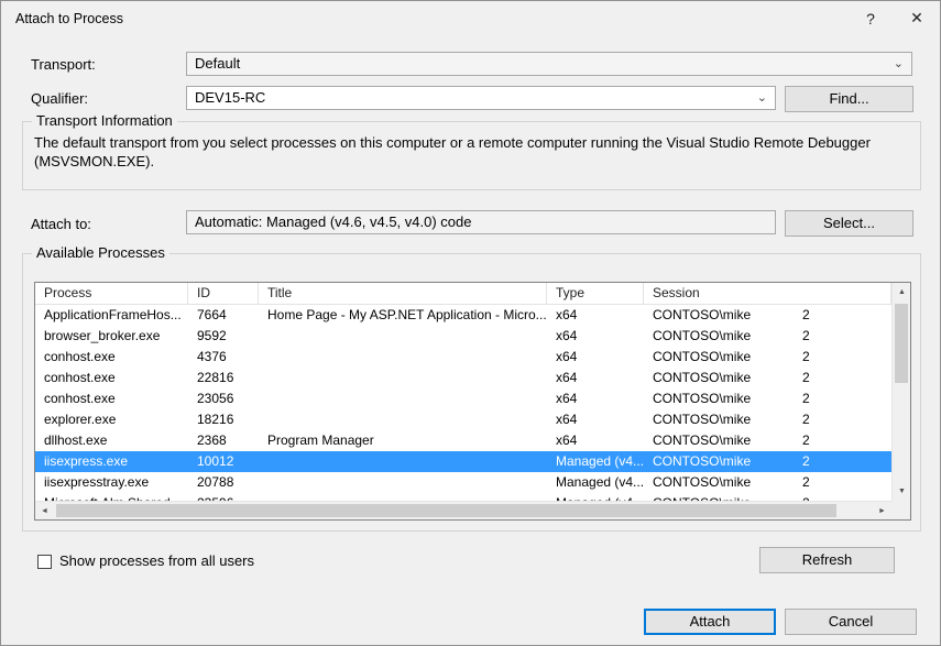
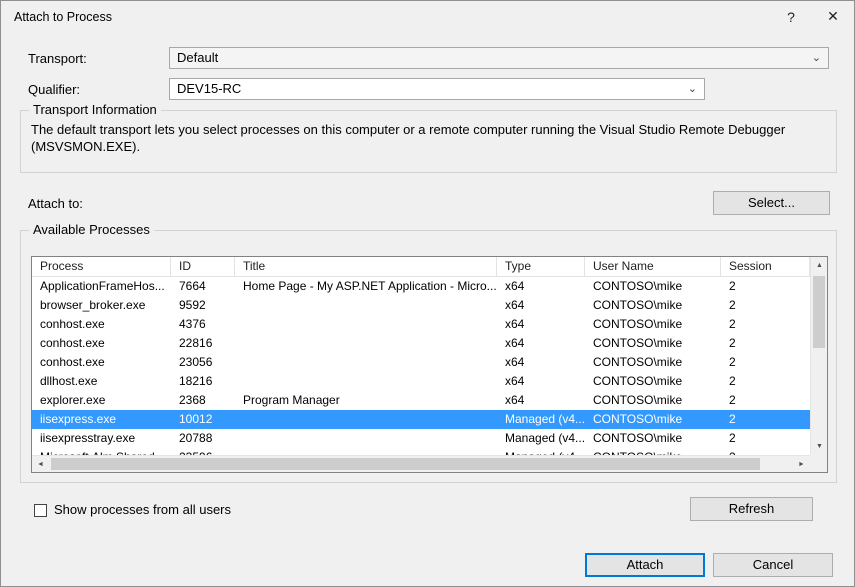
  Attach to Process
  ?
  ✕
  Transport:
  Default
  ⌄
  Qualifier:
  DEV15-RC
  ⌄
- Find...
  Transport Information
- The default transport from you select processes on this computer or a remote computer running the Visual Studio Remote Debugger (MSVSMON.EXE).
+ The default transport lets you select processes on this computer or a remote computer running the Visual Studio Remote Debugger (MSVSMON.EXE).
  Attach to:
- Automatic: Managed (v4.6, v4.5, v4.0) code
  Select...
  Available Processes
  Process
  ID
  Title
  Type
+ User Name
  Session
  ApplicationFrameHos...
  7664
  Home Page - My ASP.NET Application - Micro...
  x64
  CONTOSO\mike
  2
  browser_broker.exe
  9592
  x64
  CONTOSO\mike
  2
  conhost.exe
  4376
  x64
  CONTOSO\mike
  2
  conhost.exe
  22816
  x64
  CONTOSO\mike
  2
  conhost.exe
  23056
  x64
  CONTOSO\mike
  2
- explorer.exe
+ dllhost.exe
  18216
  x64
  CONTOSO\mike
  2
- dllhost.exe
+ explorer.exe
  2368
  Program Manager
  x64
  CONTOSO\mike
  2
  iisexpress.exe
  10012
  Managed (v4...
  CONTOSO\mike
  2
  iisexpresstray.exe
  20788
  Managed (v4...
  CONTOSO\mike
  2
  Show processes from all users
  Refresh
  Attach
  Cancel
